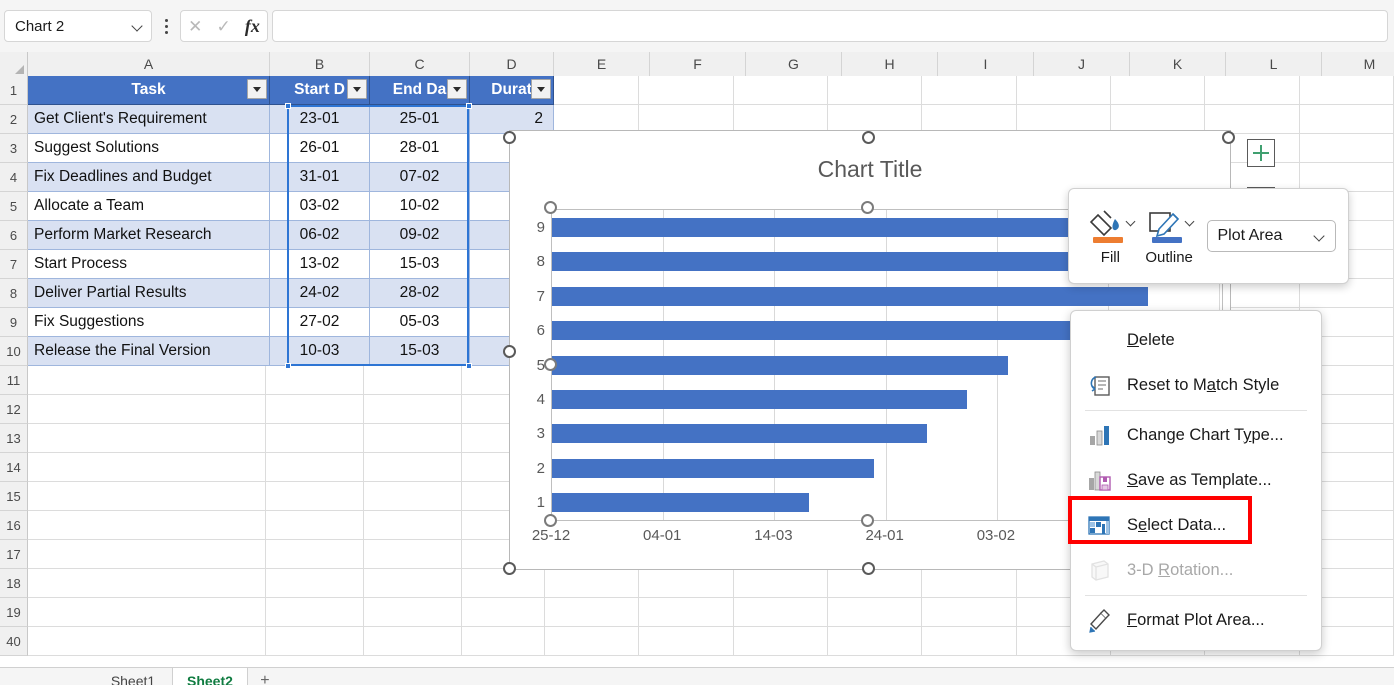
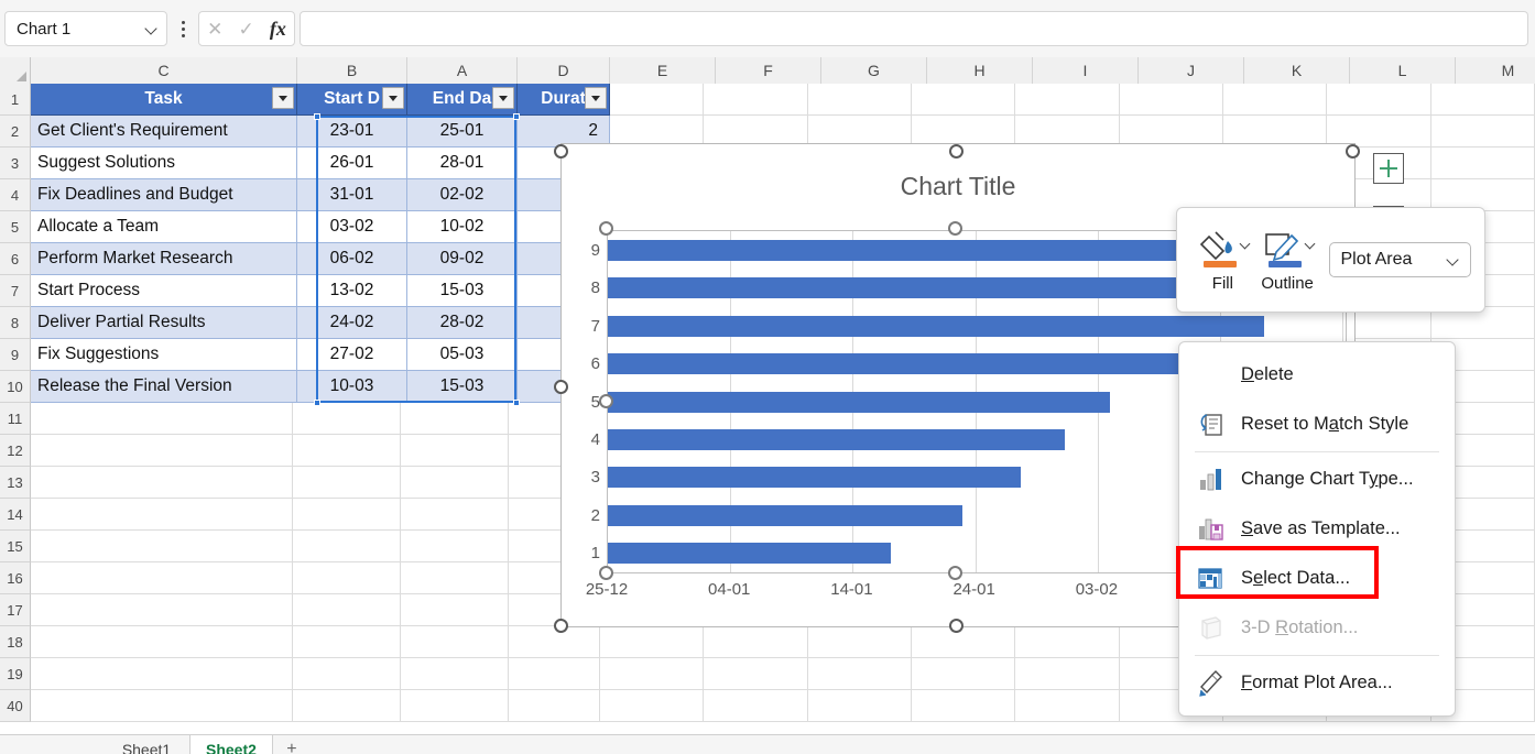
- Chart 2
+ Chart 1
  ✕
  ✓
  fx
- A
+ C
  B
- C
+ A
  D
  E
  F
  G
  H
  I
  J
  K
  L
  M
  1
  2
  3
  4
  5
  6
  7
  8
  9
  10
  11
  12
  13
  14
  15
  16
  17
  18
  19
  40
  Task
  Start D
  End Da
  Durat
  Get Client's Requirement
  23-01
  25-01
  2
  Suggest Solutions
  26-01
  28-01
  Fix Deadlines and Budget
  31-01
- 07-02
+ 02-02
  Allocate a Team
  03-02
  10-02
  Perform Market Research
  06-02
  09-02
  Start Process
  13-02
  15-03
  Deliver Partial Results
  24-02
  28-02
  Fix Suggestions
  27-02
  05-03
  Release the Final Version
  10-03
  15-03
  Chart Title
  1
  2
  3
  4
  5
  6
  7
  8
  9
  25-12
  04-01
- 14-03
+ 14-01
  24-01
  03-02
  Fill
  Outline
  Plot Area
  Delete
  Reset to Match Style
  Change Chart Type...
  Save as Template...
  Select Data...
  3-D Rotation...
  Format Plot Area...
  Sheet1
  Sheet2
  +
